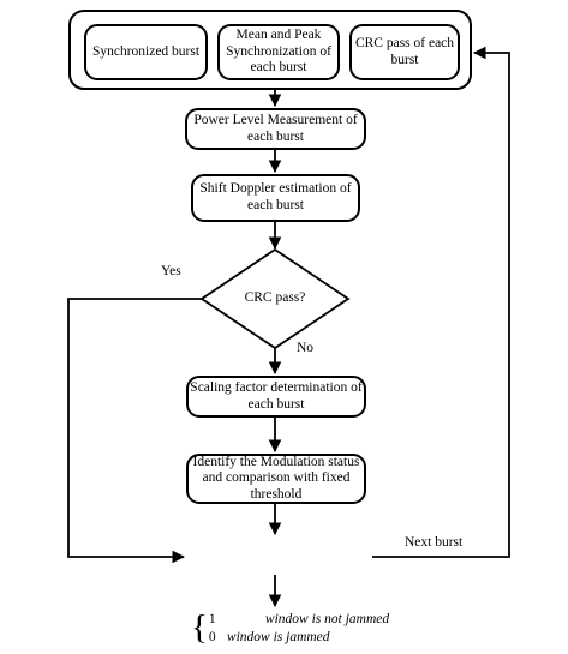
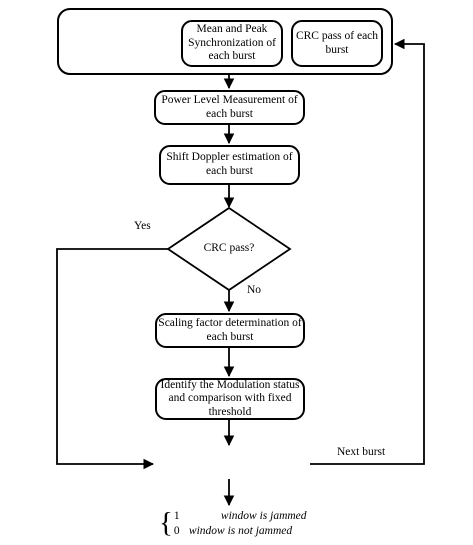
- Synchronized burst
  Mean and Peak
  Synchronization of
  each burst
  CRC pass of each
  burst
  Power Level Measurement of
  each burst
  Shift Doppler estimation of
  each burst
  Scaling factor determination of
  each burst
  Identify the Modulation status
  and comparison with fixed
  threshold
  CRC pass?
  Yes
  No
  Next burst
  {
  1
- window is not jammed
+ window is jammed
  0
- window is jammed
+ window is not jammed
